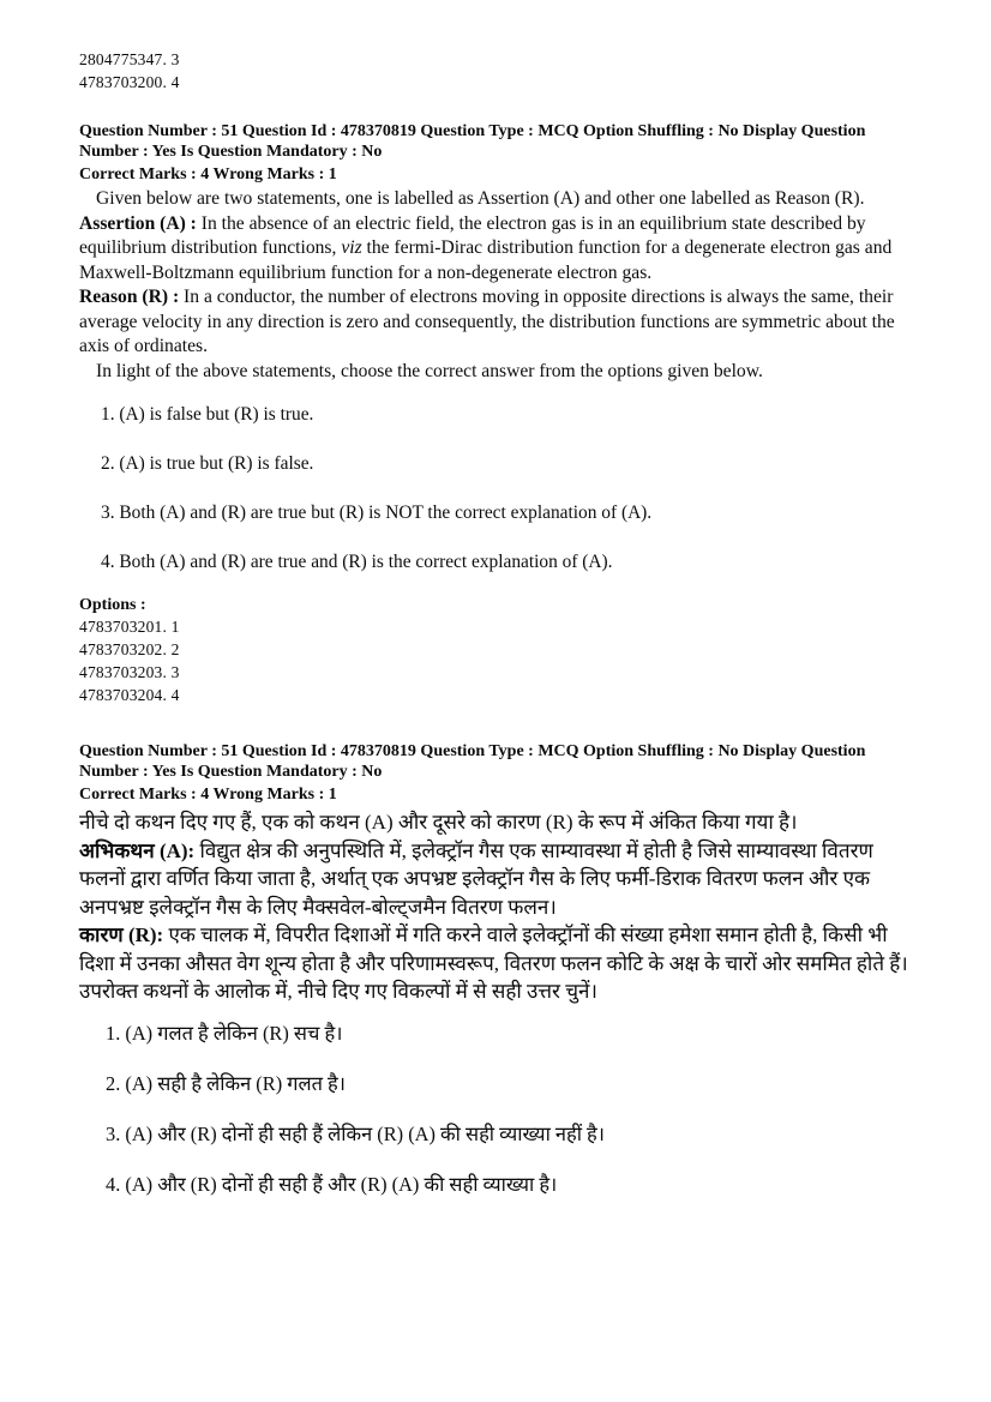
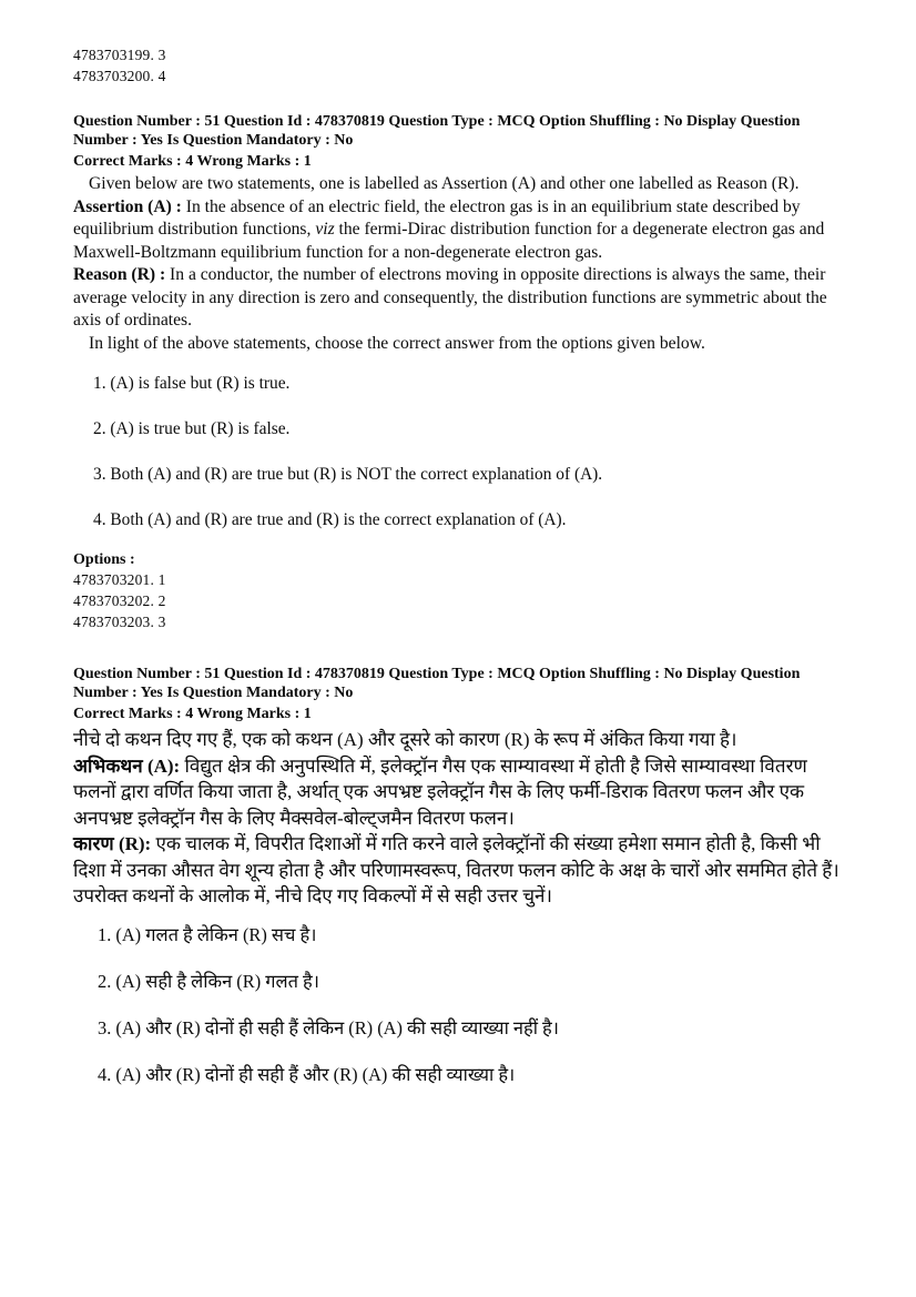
- 2804775347. 3
+ 4783703199. 3
  4783703200. 4
  Question Number : 51 Question Id : 478370819 Question Type : MCQ Option Shuffling : No Display Question
  Number : Yes Is Question Mandatory : No
  Correct Marks : 4 Wrong Marks : 1
  Given below are two statements, one is labelled as Assertion (A) and other one labelled as Reason (R).
  Assertion (A) : In the absence of an electric field, the electron gas is in an equilibrium state described by equilibrium distribution functions, viz the fermi-Dirac distribution function for a degenerate electron gas and Maxwell-Boltzmann equilibrium function for a non-degenerate electron gas.
  Reason (R) : In a conductor, the number of electrons moving in opposite directions is always the same, their average velocity in any direction is zero and consequently, the distribution functions are symmetric about the axis of ordinates.
  In light of the above statements, choose the correct answer from the options given below.
  1. (A) is false but (R) is true.
  2. (A) is true but (R) is false.
  3. Both (A) and (R) are true but (R) is NOT the correct explanation of (A).
  4. Both (A) and (R) are true and (R) is the correct explanation of (A).
  Options :
  4783703201. 1
  4783703202. 2
  4783703203. 3
- 4783703204. 4
  Question Number : 51 Question Id : 478370819 Question Type : MCQ Option Shuffling : No Display Question
  Number : Yes Is Question Mandatory : No
  Correct Marks : 4 Wrong Marks : 1
  नीचे दो कथन दिए गए हैं, एक को कथन (A) और दूसरे को कारण (R) के रूप में अंकित किया गया है।
  अभिकथन (A): विद्युत क्षेत्र की अनुपस्थिति में, इलेक्ट्रॉन गैस एक साम्यावस्था में होती है जिसे साम्यावस्था वितरण फलनों द्वारा वर्णित किया जाता है, अर्थात् एक अपभ्रष्ट इलेक्ट्रॉन गैस के लिए फर्मी-डिराक वितरण फलन और एक अनपभ्रष्ट इलेक्ट्रॉन गैस के लिए मैक्सवेल-बोल्ट्जमैन वितरण फलन।
  कारण (R): एक चालक में, विपरीत दिशाओं में गति करने वाले इलेक्ट्रॉनों की संख्या हमेशा समान होती है, किसी भी दिशा में उनका औसत वेग शून्य होता है और परिणामस्वरूप, वितरण फलन कोटि के अक्ष के चारों ओर सममित होते हैं।
  उपरोक्त कथनों के आलोक में, नीचे दिए गए विकल्पों में से सही उत्तर चुनें।
  1. (A) गलत है लेकिन (R) सच है।
  2. (A) सही है लेकिन (R) गलत है।
  3. (A) और (R) दोनों ही सही हैं लेकिन (R) (A) की सही व्याख्या नहीं है।
  4. (A) और (R) दोनों ही सही हैं और (R) (A) की सही व्याख्या है।
